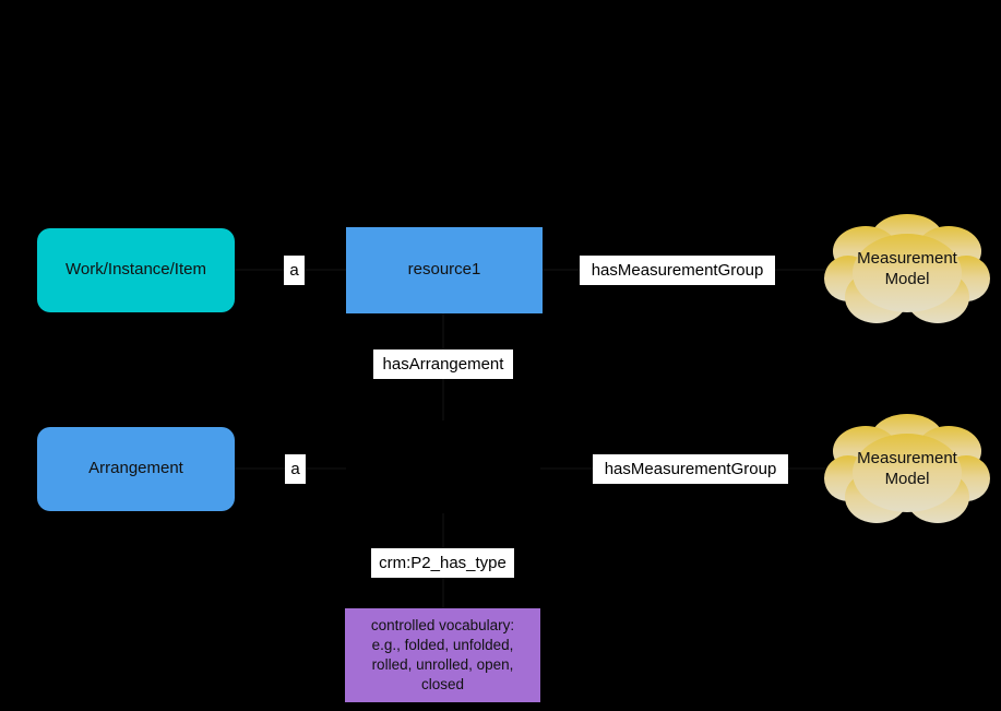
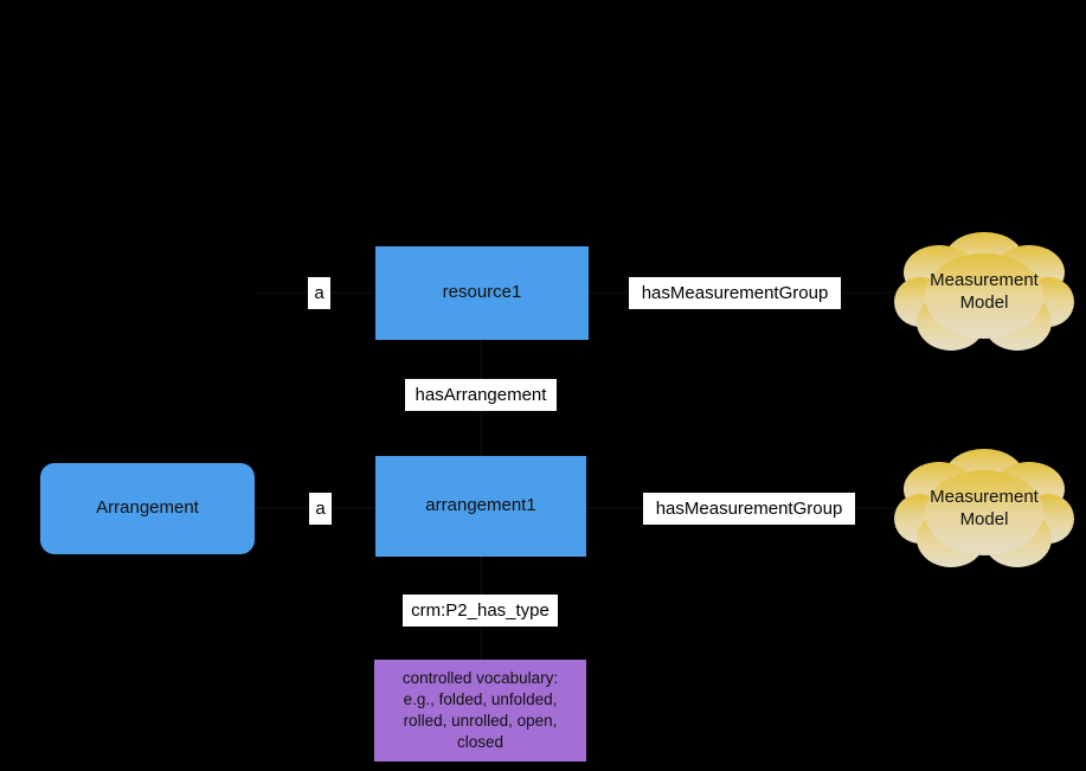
- Work/Instance/Item
  a
  resource1
  hasMeasurementGroup
  Measurement
  Model
  hasArrangement
  Arrangement
  a
+ arrangement1
  hasMeasurementGroup
  Measurement
  Model
  crm:P2_has_type
  controlled vocabulary:
  e.g., folded, unfolded,
  rolled, unrolled, open,
  closed
